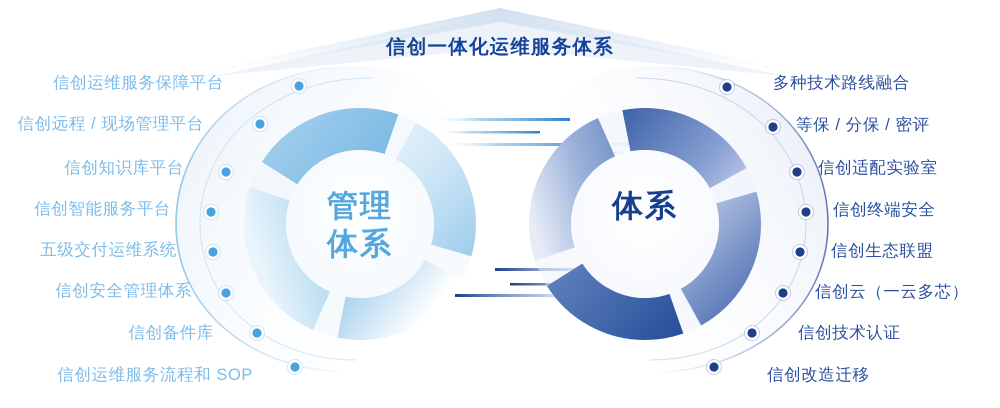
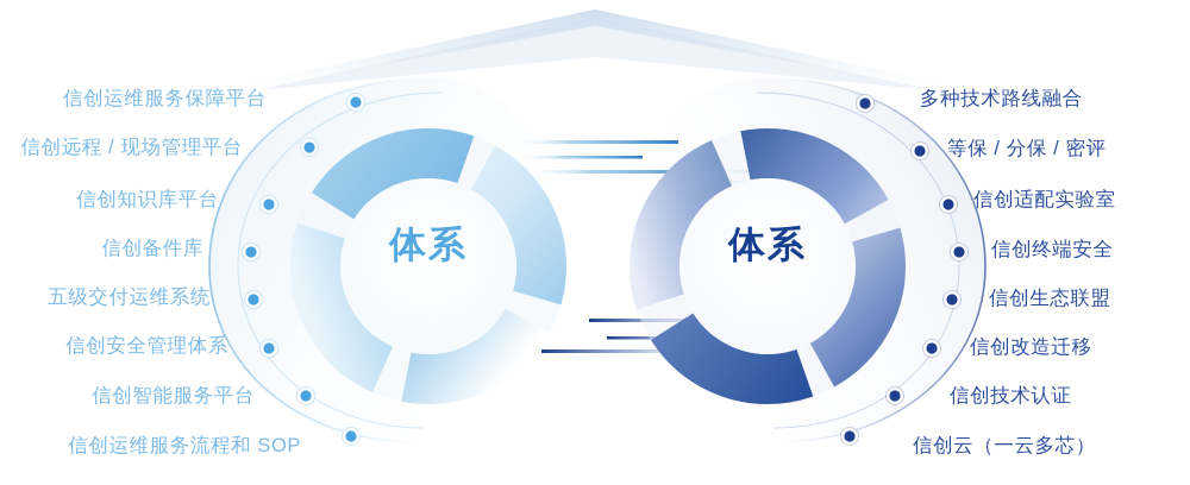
- 信创一体化运维服务体系
- 管理
  体系
  体系
  信创运维服务保障平台
  信创远程 / 现场管理平台
  信创知识库平台
- 信创智能服务平台
+ 信创备件库
  五级交付运维系统
  信创安全管理体系
- 信创备件库
+ 信创智能服务平台
  信创运维服务流程和 SOP
  多种技术路线融合
  等保 / 分保 / 密评
  信创适配实验室
  信创终端安全
  信创生态联盟
- 信创云（一云多芯）
+ 信创改造迁移
  信创技术认证
- 信创改造迁移
+ 信创云（一云多芯）
